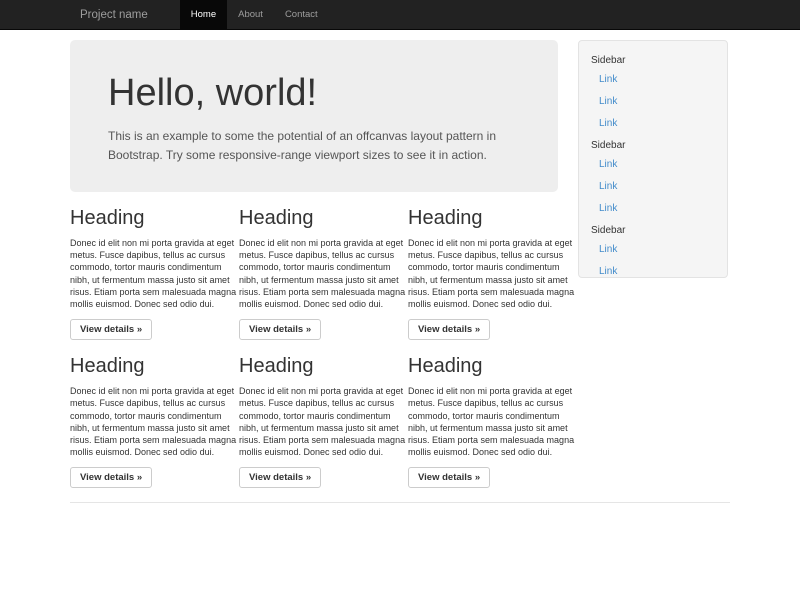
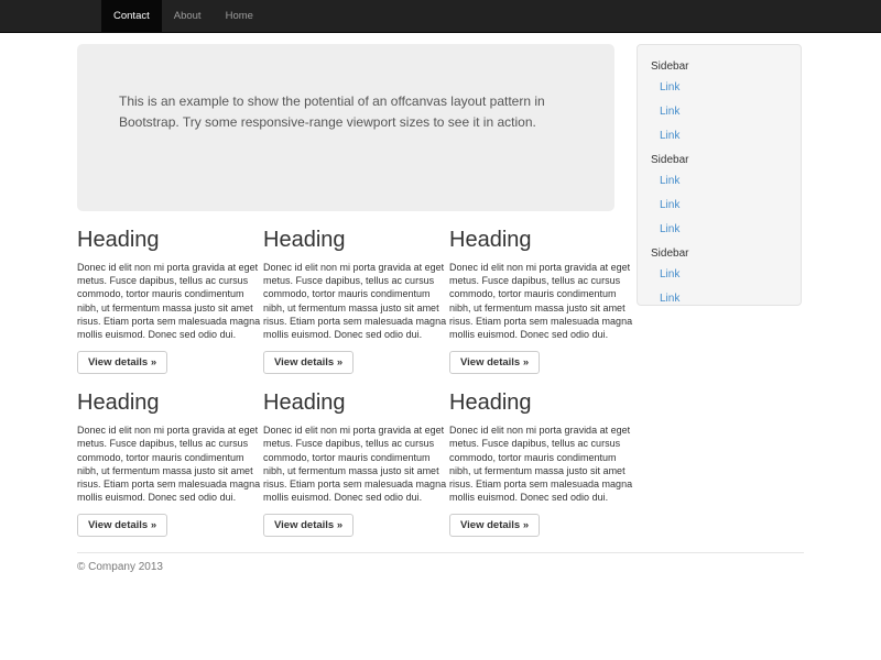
- Project name
- Home
+ Contact
  About
- Contact
+ Home
- Hello, world!
- This is an example to some the potential of an offcanvas layout pattern in Bootstrap. Try some responsive-range viewport sizes to see it in action.
+ This is an example to show the potential of an offcanvas layout pattern in Bootstrap. Try some responsive-range viewport sizes to see it in action.
  Heading
  Donec id elit non mi porta gravida at eget metus. Fusce dapibus, tellus ac cursus commodo, tortor mauris condimentum nibh, ut fermentum massa justo sit amet risus. Etiam porta sem malesuada magna mollis euismod. Donec sed odio dui.
  View details »
  Heading
  Donec id elit non mi porta gravida at eget metus. Fusce dapibus, tellus ac cursus commodo, tortor mauris condimentum nibh, ut fermentum massa justo sit amet risus. Etiam porta sem malesuada magna mollis euismod. Donec sed odio dui.
  View details »
  Heading
  Donec id elit non mi porta gravida at eget metus. Fusce dapibus, tellus ac cursus commodo, tortor mauris condimentum nibh, ut fermentum massa justo sit amet risus. Etiam porta sem malesuada magna mollis euismod. Donec sed odio dui.
  View details »
  Heading
  Donec id elit non mi porta gravida at eget metus. Fusce dapibus, tellus ac cursus commodo, tortor mauris condimentum nibh, ut fermentum massa justo sit amet risus. Etiam porta sem malesuada magna mollis euismod. Donec sed odio dui.
  View details »
  Heading
  Donec id elit non mi porta gravida at eget metus. Fusce dapibus, tellus ac cursus commodo, tortor mauris condimentum nibh, ut fermentum massa justo sit amet risus. Etiam porta sem malesuada magna mollis euismod. Donec sed odio dui.
  View details »
  Heading
  Donec id elit non mi porta gravida at eget metus. Fusce dapibus, tellus ac cursus commodo, tortor mauris condimentum nibh, ut fermentum massa justo sit amet risus. Etiam porta sem malesuada magna mollis euismod. Donec sed odio dui.
  View details »
  Sidebar
  Link
  Link
  Link
  Sidebar
  Link
  Link
  Link
  Sidebar
  Link
  Link
+ © Company 2013
